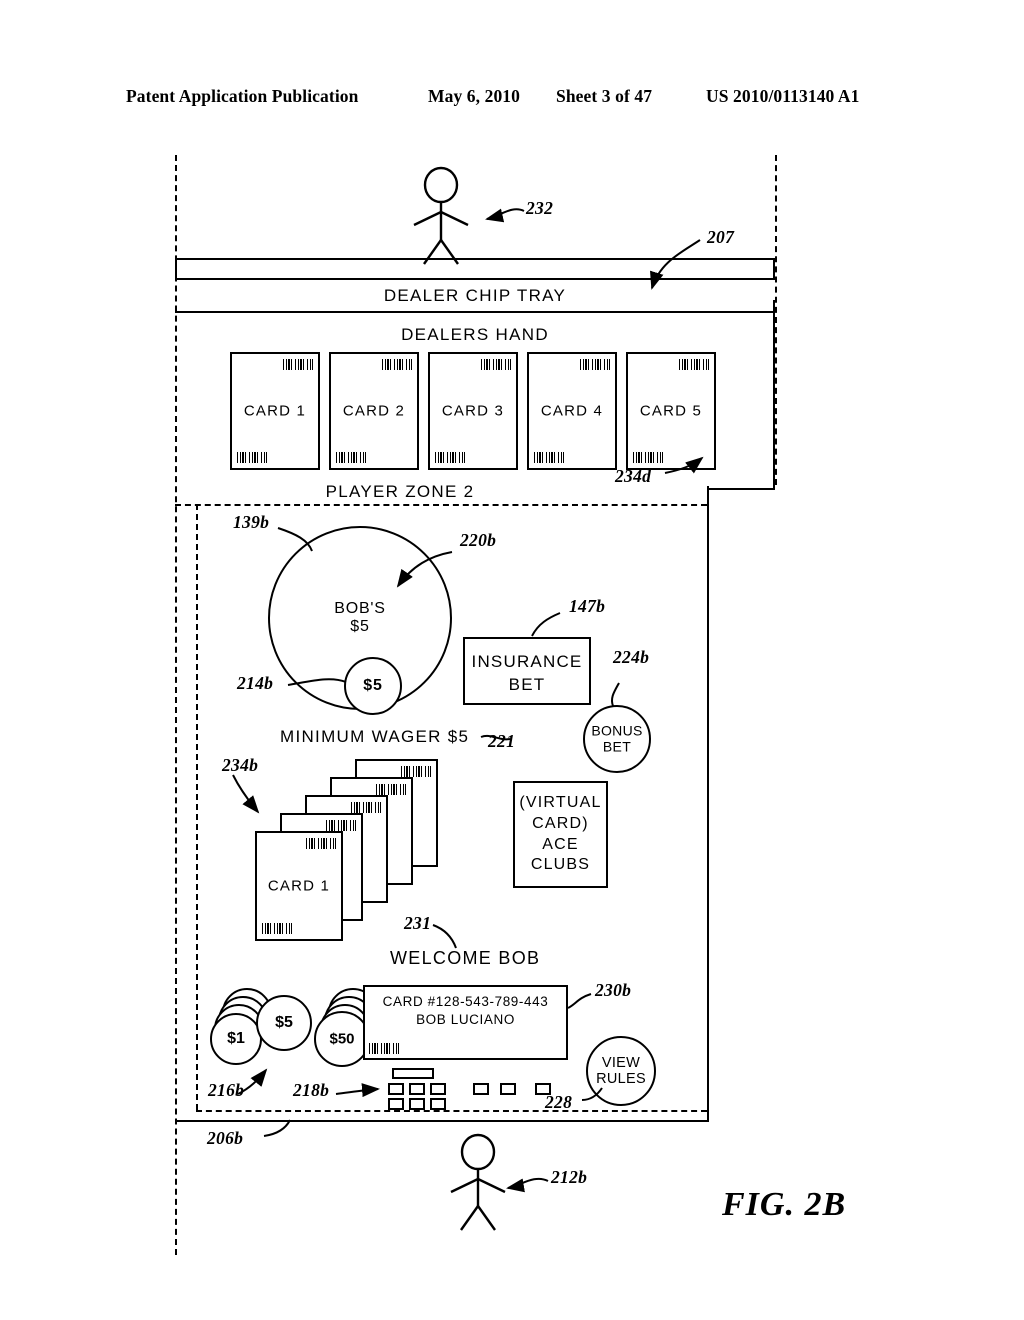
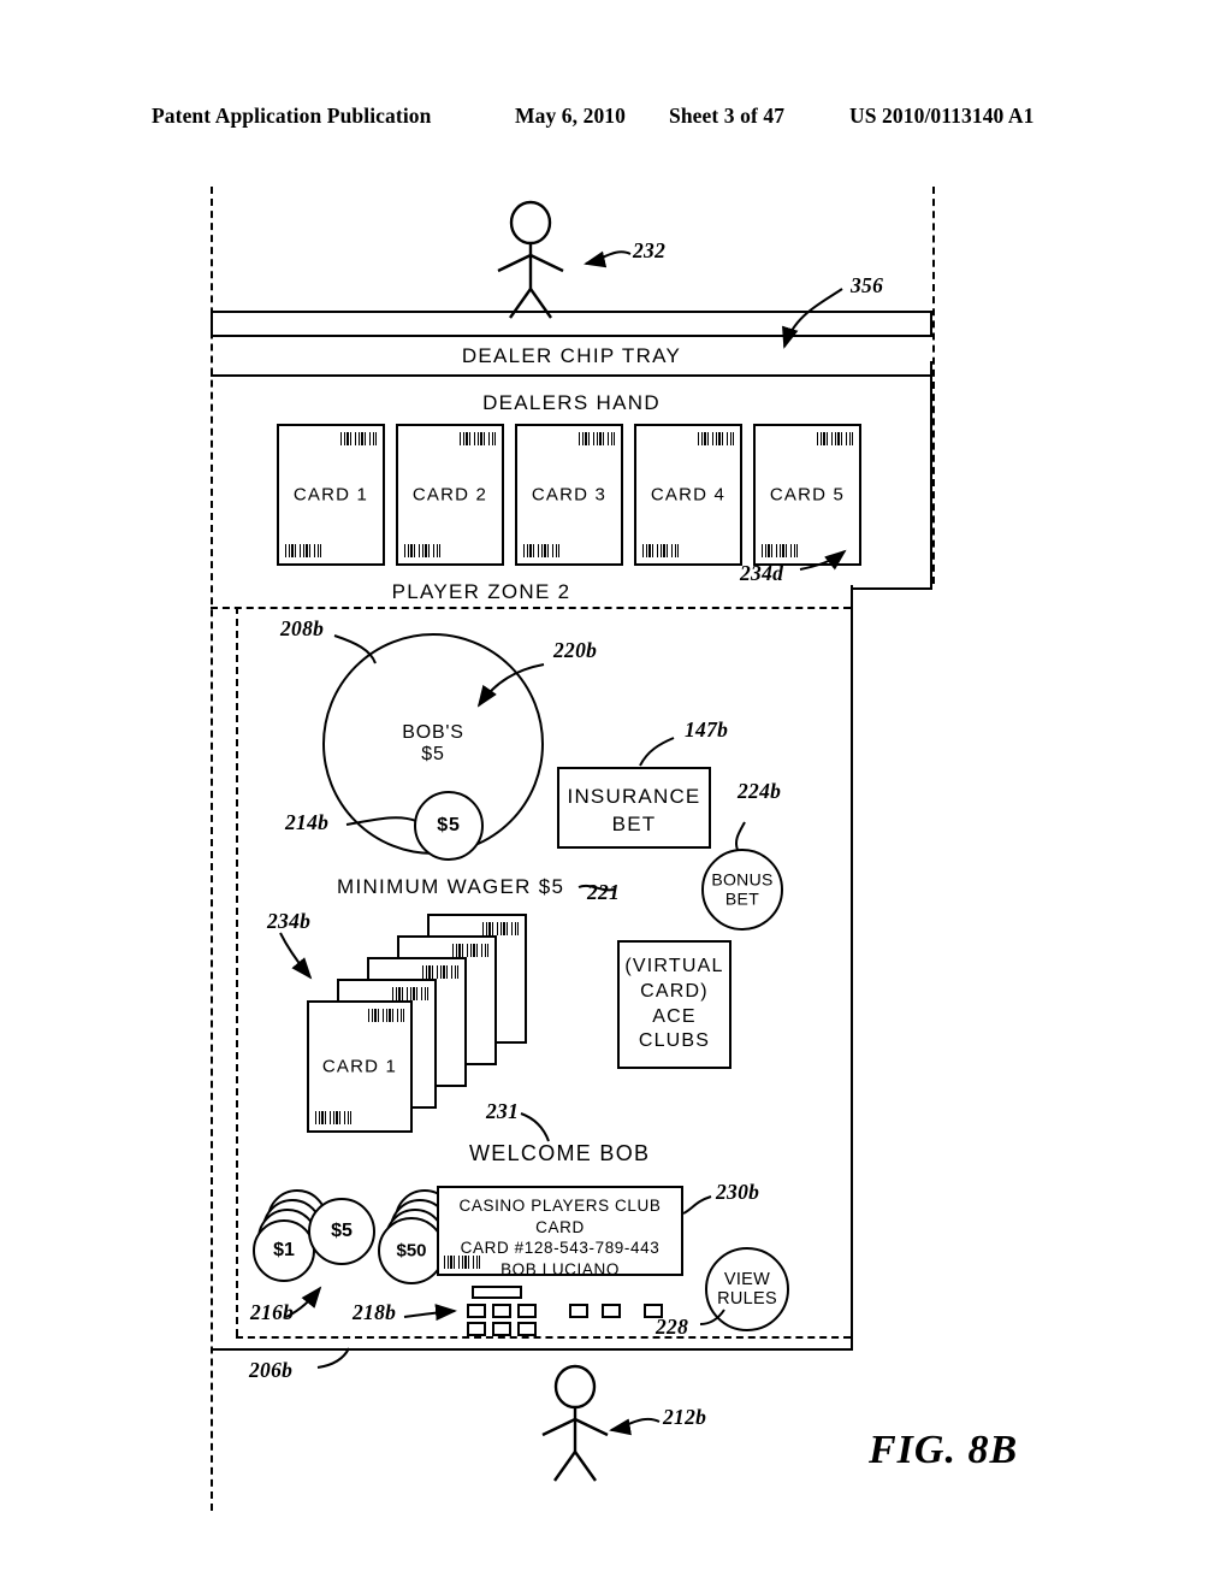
  Patent Application Publication
  May 6, 2010
  Sheet 3 of 47
  US 2010/0113140 A1
  DEALER CHIP TRAY
  DEALERS HAND
  CARD 1
  CARD 2
  CARD 3
  CARD 4
  CARD 5
  PLAYER ZONE 2
  BOB'S
  $5
  $5
  INSURANCE
  BET
  BONUS
  BET
  MINIMUM WAGER $5
  CARD 1
  (VIRTUAL
  CARD)
  ACE
  CLUBS
  WELCOME BOB
  $1
  $5
  $50
+ CASINO PLAYERS CLUB CARD
  CARD #128-543-789-443
  BOB LUCIANO
  VIEW
  RULES
  232
- 207
+ 356
  234d
- 139b
+ 208b
  220b
  147b
  224b
  214b
  221
  234b
  231
  230b
  216b
  218b
  228
  206b
  212b
- FIG. 2B
+ FIG. 8B
